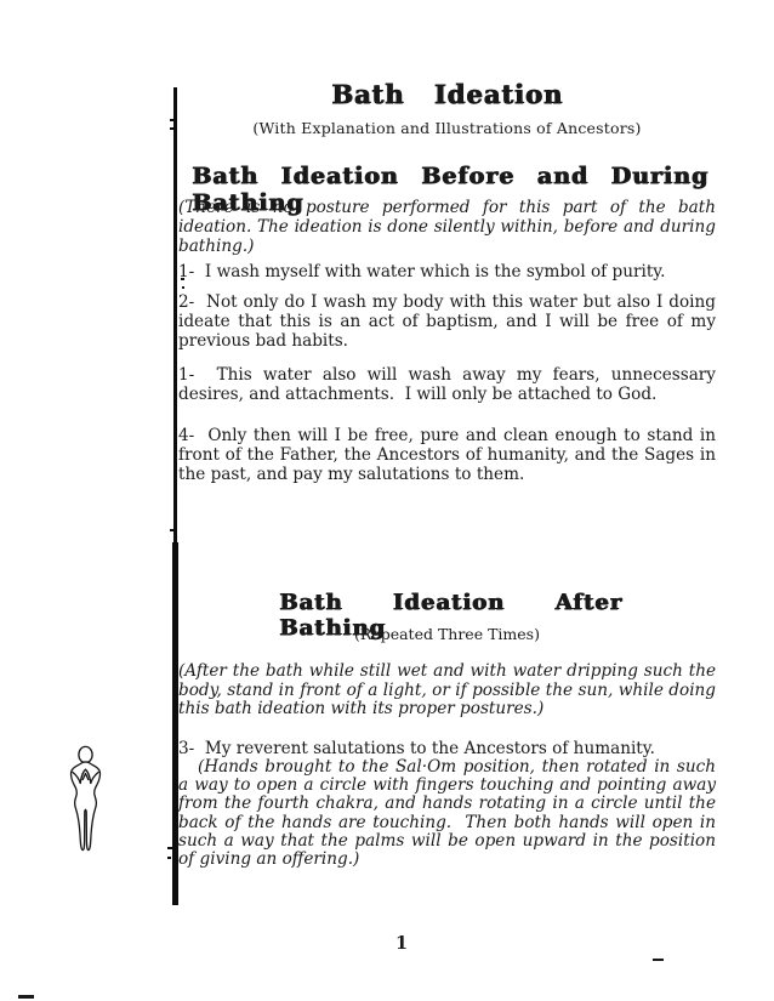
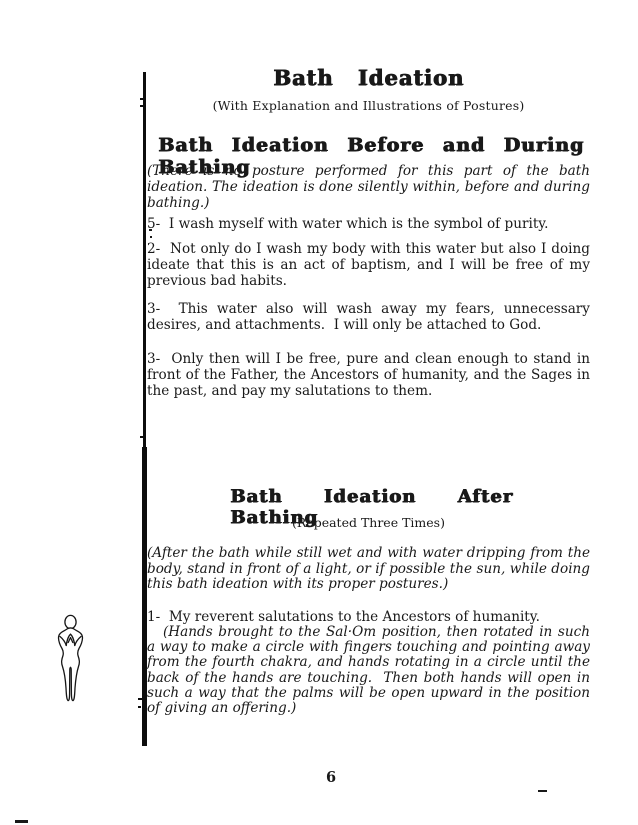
  Bath Ideation
- (With Explanation and Illustrations of Ancestors)
+ (With Explanation and Illustrations of Postures)
  Bath Ideation Before and During Bathing
  (There is no posture performed for this part of the bath ideation. The ideation is done silently within, before and during bathing.)
- 1- I wash myself with water which is the symbol of purity.
+ 5- I wash myself with water which is the symbol of purity.
  2- Not only do I wash my body with this water but also I doing ideate that this is an act of baptism, and I will be free of my previous bad habits.
- 1- This water also will wash away my fears, unnecessary desires, and attachments. I will only be attached to God.
+ 3- This water also will wash away my fears, unnecessary desires, and attachments. I will only be attached to God.
- 4- Only then will I be free, pure and clean enough to stand in front of the Father, the Ancestors of humanity, and the Sages in the past, and pay my salutations to them.
+ 3- Only then will I be free, pure and clean enough to stand in front of the Father, the Ancestors of humanity, and the Sages in the past, and pay my salutations to them.
  Bath Ideation After Bathing
  (Repeated Three Times)
- (After the bath while still wet and with water dripping such the body, stand in front of a light, or if possible the sun, while doing this bath ideation with its proper postures.)
+ (After the bath while still wet and with water dripping from the body, stand in front of a light, or if possible the sun, while doing this bath ideation with its proper postures.)
- 3- My reverent salutations to the Ancestors of humanity.
+ 1- My reverent salutations to the Ancestors of humanity.
- (Hands brought to the Sal·Om position, then rotated in such a way to open a circle with fingers touching and pointing away from the fourth chakra, and hands rotating in a circle until the back of the hands are touching. Then both hands will open in such a way that the palms will be open upward in the position of giving an offering.)
+ (Hands brought to the Sal·Om position, then rotated in such a way to make a circle with fingers touching and pointing away from the fourth chakra, and hands rotating in a circle until the back of the hands are touching. Then both hands will open in such a way that the palms will be open upward in the position of giving an offering.)
- 1
+ 6
